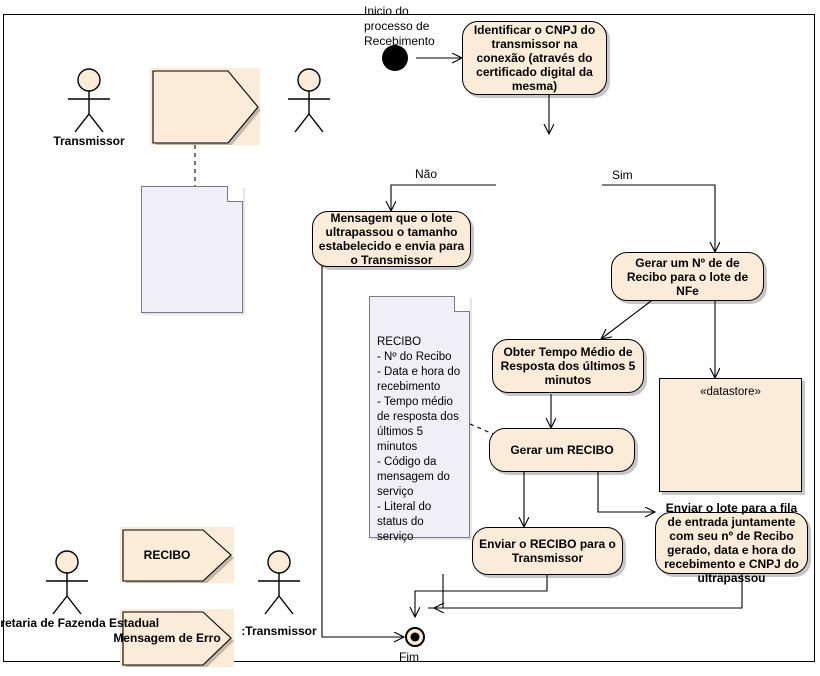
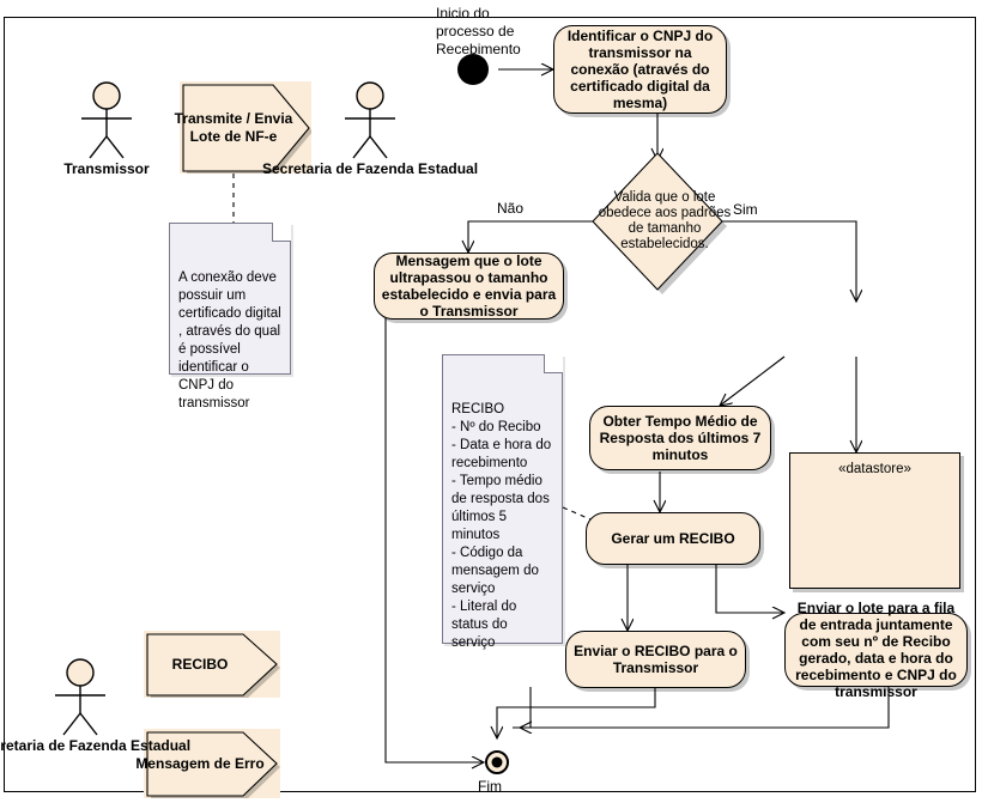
  Inicio do
  processo de
  Recebimento
  Identificar o CNPJ do transmissor na conexão (através do certificado digital da mesma)
  Mensagem que o lote ultrapassou o tamanho estabelecido e envia para o Transmissor
- Gerar um Nº de de Recibo para o lote de NFe
- Obter Tempo Médio de Resposta dos últimos 5 minutos
+ Obter Tempo Médio de Resposta dos últimos 7 minutos
  Gerar um RECIBO
  Enviar o RECIBO para o Transmissor
- Enviar o lote para a fila de entrada juntamente com seu nº de Recibo gerado, data e hora do recebimento e CNPJ do ultrapassou
+ Enviar o lote para a fila de entrada juntamente com seu nº de Recibo gerado, data e hora do recebimento e CNPJ do transmissor
+ Valida que o lote obedece aos padrões de tamanho estabelecidos.
  Não
  Sim
  «datastore»
+ A conexão deve possuir um certificado digital , através do qual é possível identificar o CNPJ do transmissor
  RECIBO
  - Nº do Recibo
  - Data e hora do recebimento
  - Tempo médio de resposta dos últimos 5 minutos
  - Código da mensagem do serviço
  - Literal do status do serviço
+ Transmite / Envia Lote de NF-e
  RECIBO
  Mensagem de Erro
  Transmissor
+ Secretaria de Fazenda Estadual
  retaria de Fazenda Estadual
- :Transmissor
  Fim
